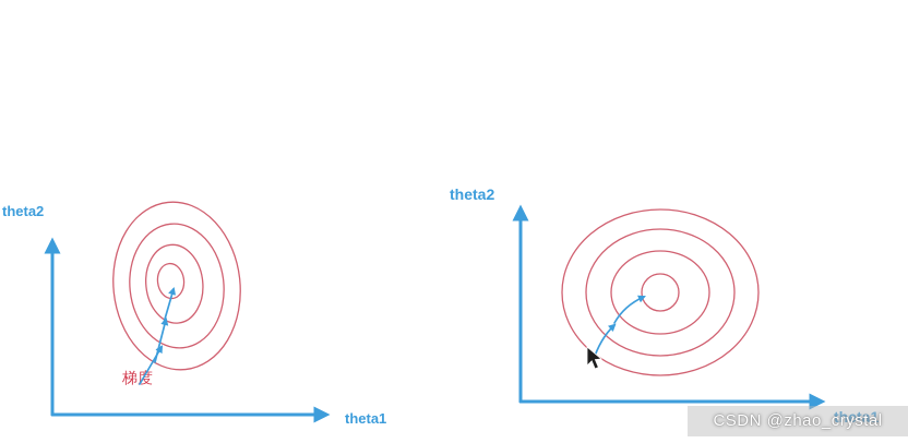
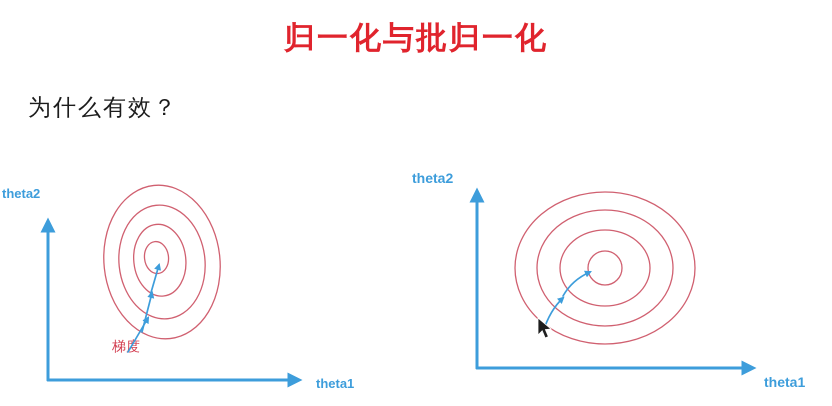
+ 归一化与批归一化
+ 为什么有效？
  theta2
  theta1
  梯度
  theta2
  theta1
- CSDN @zhao_crystal
